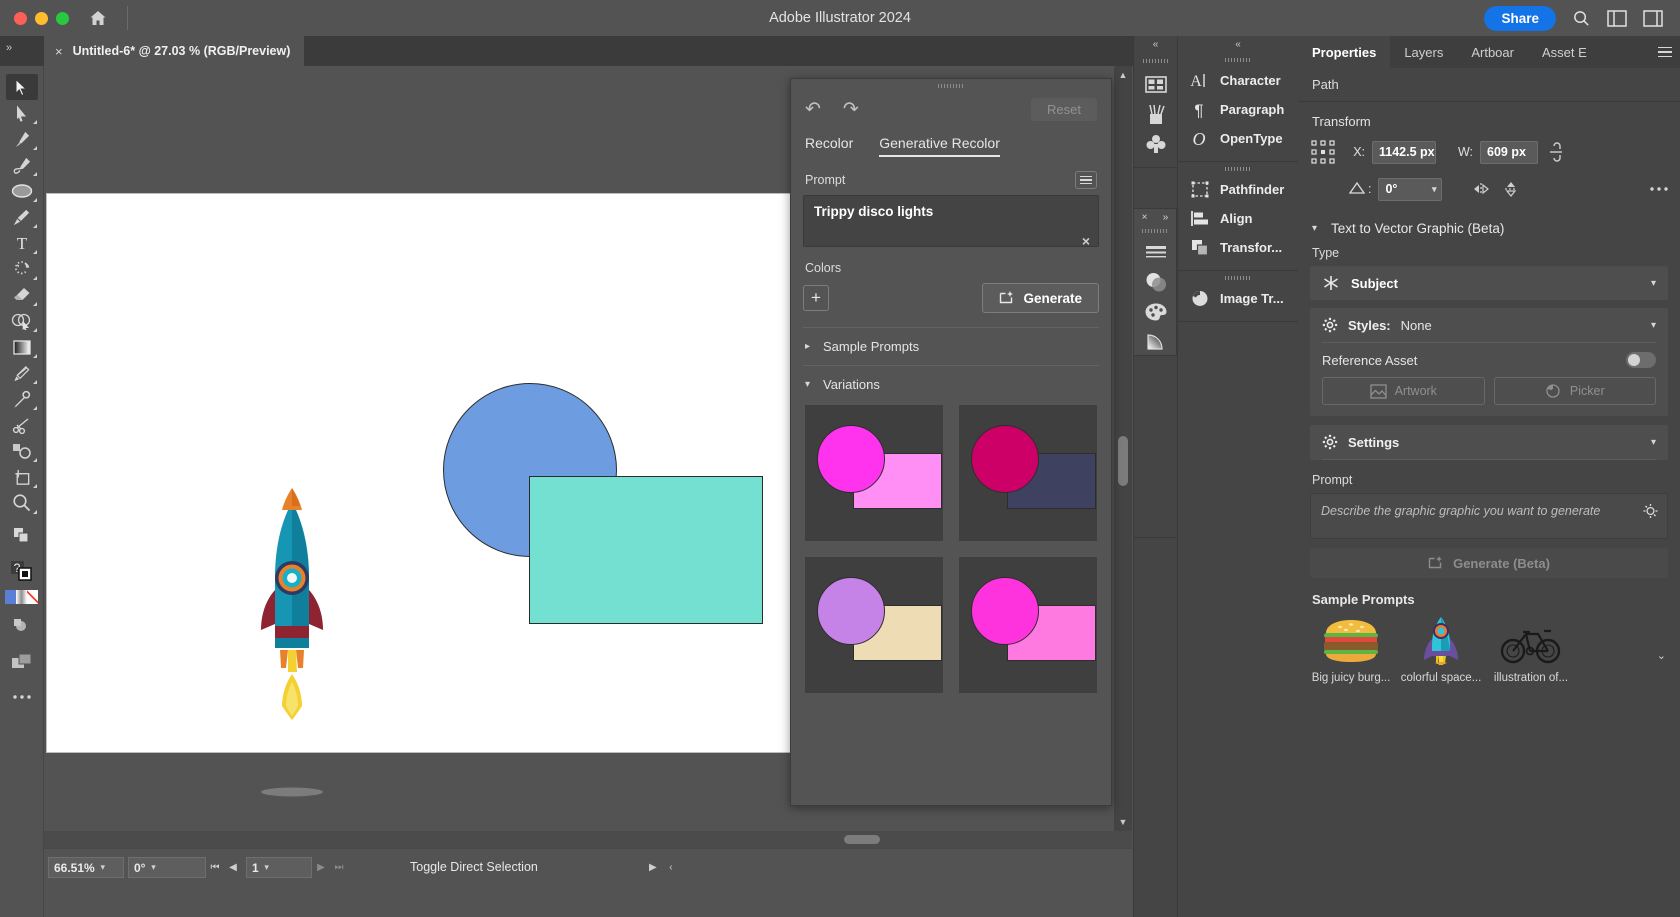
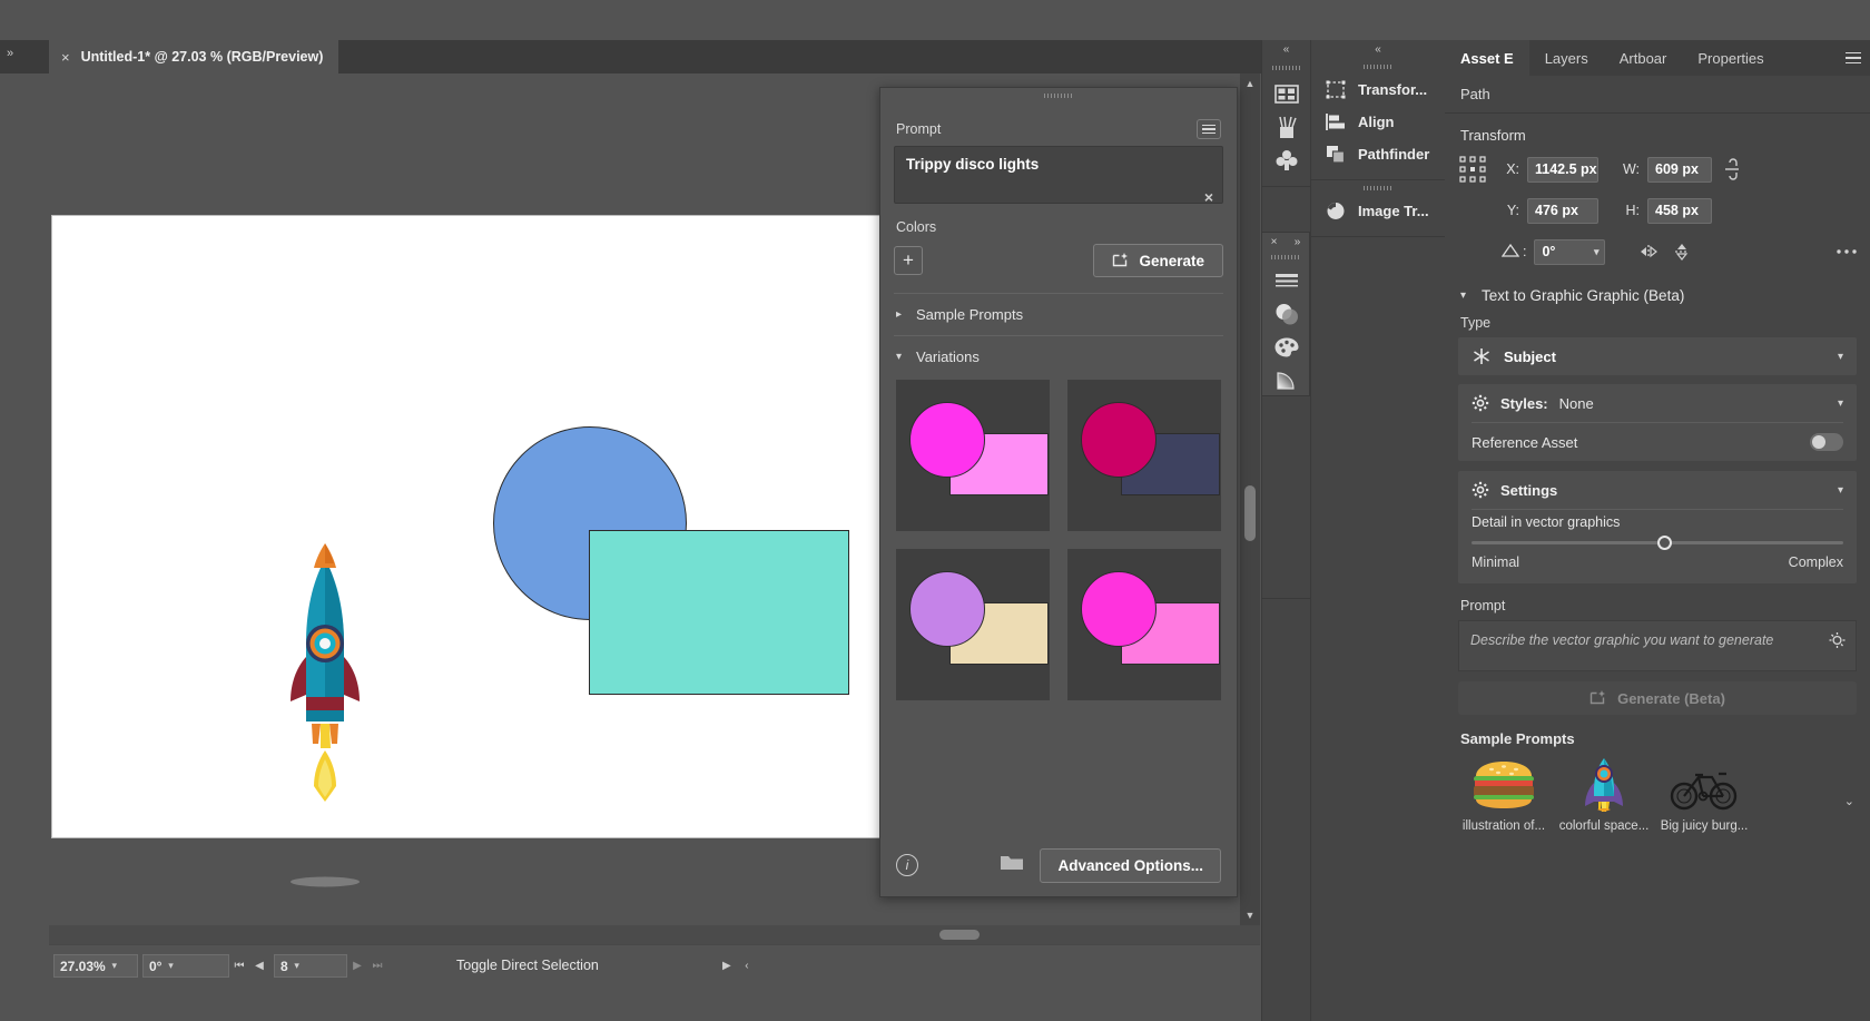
- Adobe Illustrator 2024
- Share
  »
  ×
- Untitled-6* @ 27.03 % (RGB/Preview)
+ Untitled-1* @ 27.03 % (RGB/Preview)
- T
- ?
  ▲
  ▼
- 66.51%
+ 27.03%
  ▾
  0°
  ▾
  ⏮
  ◀
- 1
+ 8
  ▾
  ▶
  ⏭
  Toggle Direct Selection
  ▶
  ‹
- ↶
- ↷
- Reset
- Recolor
- Generative Recolor
  Prompt
  Trippy disco lights
  ×
  Colors
  +
  Generate
  ▸
  Sample Prompts
  ▾
  Variations
+ i
+ Advanced Options...
  «
  ×
  »
  «
- A
- Character
- ¶
- Paragraph
- O
- OpenType
- Pathfinder
+ Transfor...
  Align
- Transfor...
+ Pathfinder
  Image Tr...
- Properties
+ Asset E
  Layers
  Artboar
- Asset E
+ Properties
  Path
  Transform
  X:
  1142.5 px
  W:
  609 px
+ Y:
+ 476 px
+ H:
+ 458 px
  :
  0°
  ▾
  ▾
- Text to Vector Graphic (Beta)
+ Text to Graphic Graphic (Beta)
  Type
  Subject
  ▾
  Styles:
  None
  ▾
  Reference Asset
- Artwork
- Picker
  Settings
  ▾
+ Detail in vector graphics
+ Minimal
+ Complex
  Prompt
- Describe the graphic graphic you want to generate
+ Describe the vector graphic you want to generate
  Generate (Beta)
  Sample Prompts
- Big juicy burg...
+ illustration of...
  colorful space...
- illustration of...
+ Big juicy burg...
  ⌄
